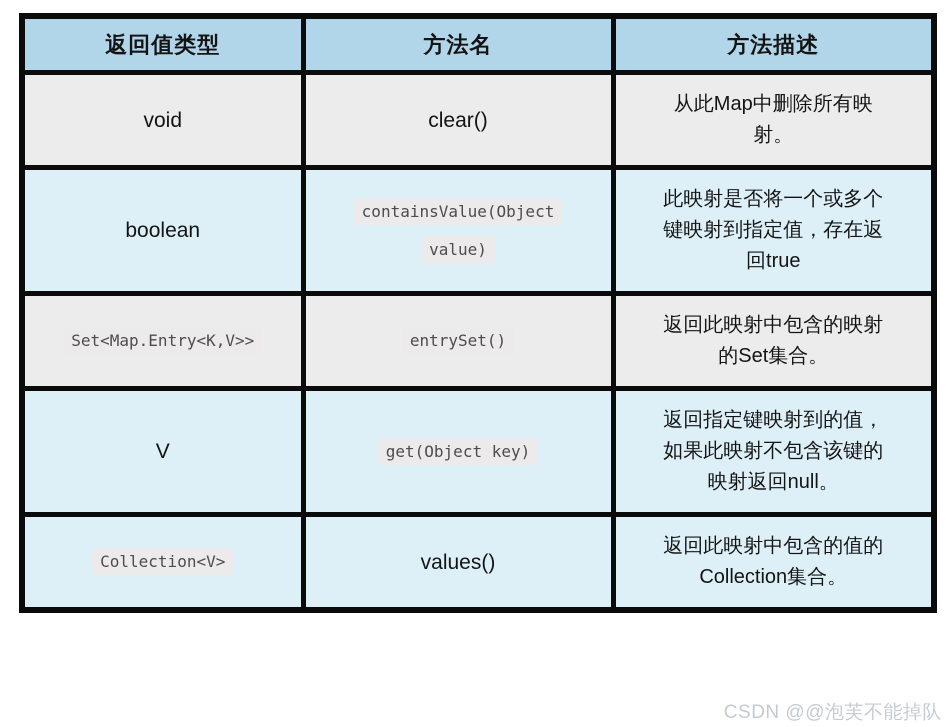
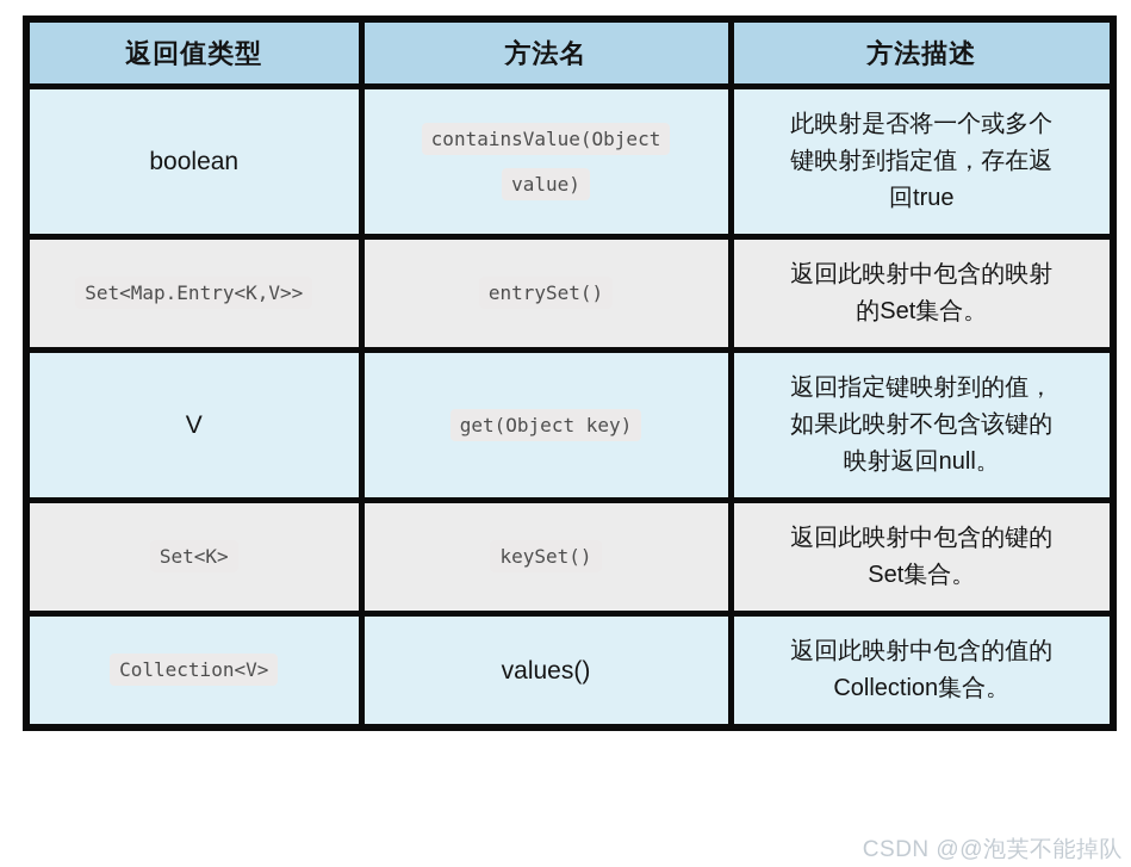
  返回值类型	方法名	方法描述
- void	clear()	从此Map中删除所有映射。
  boolean	containsValue(Object value)	此映射是否将一个或多个键映射到指定值，存在返回true
  Set<Map.Entry<K,V>>	entrySet()	返回此映射中包含的映射的Set集合。
  V	get(Object key)	返回指定键映射到的值，如果此映射不包含该键的映射返回null。
+ Set<K>	keySet()	返回此映射中包含的键的Set集合。
  Collection<V>	values()	返回此映射中包含的值的Collection集合。
  CSDN @@泡芙不能掉队
